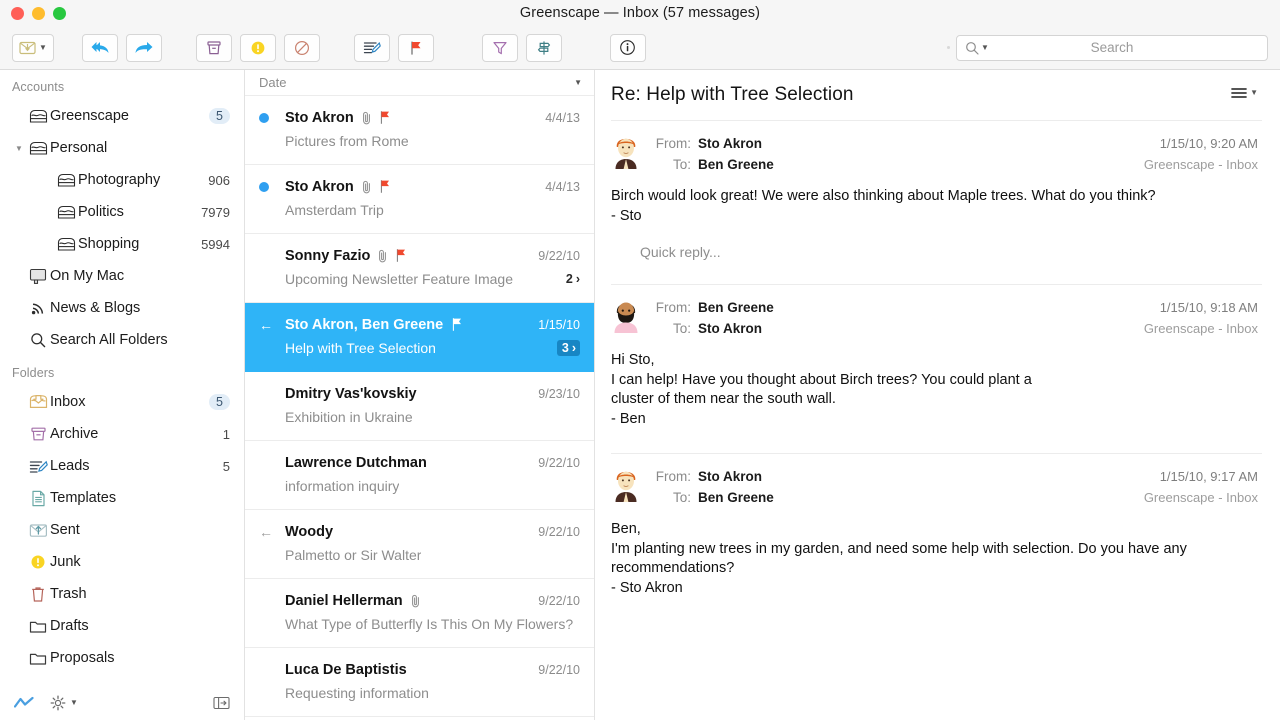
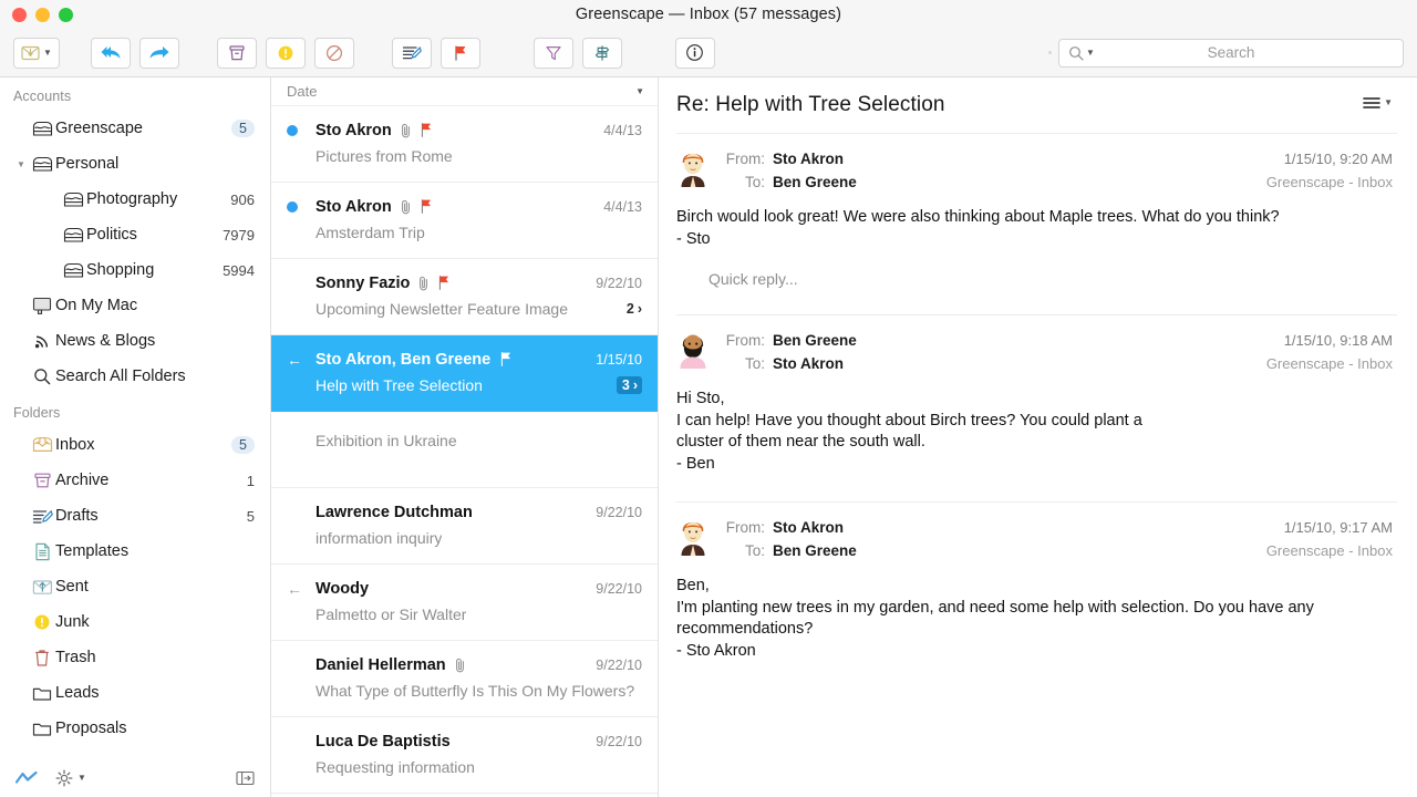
  Greenscape — Inbox (57 messages)
  ▼
  ▼
  Search
  Accounts
  Greenscape
  5
  ▼
  Personal
  Photography
  906
  Politics
  7979
  Shopping
  5994
  On My Mac
  News & Blogs
  Search All Folders
  Folders
  Inbox
  5
  Archive
  1
- Leads
+ Drafts
  5
  Templates
  Sent
  Junk
  Trash
- Drafts
+ Leads
  Proposals
  ▼
  Date
  ▼
  Sto Akron
  4/4/13
  Pictures from Rome
  Sto Akron
  4/4/13
  Amsterdam Trip
  Sonny Fazio
  9/22/10
  Upcoming Newsletter Feature Image
  2
  ›
  ←
  Sto Akron, Ben Greene
  1/15/10
  Help with Tree Selection
  3
  ›
- Dmitry Vas'kovskiy
- 9/23/10
  Exhibition in Ukraine
  Lawrence Dutchman
  9/22/10
  information inquiry
  ←
  Woody
  9/22/10
  Palmetto or Sir Walter
  Daniel Hellerman
  9/22/10
  What Type of Butterfly Is This On My Flowers?
  Luca De Baptistis
  9/22/10
  Requesting information
  Re: Help with Tree Selection
  ▼
  From: Sto Akron
  To: Ben Greene
  1/15/10, 9:20 AM
  Greenscape - Inbox
  Birch would look great! We were also thinking about Maple trees. What do you think?
  - Sto
  Quick reply...
  From: Ben Greene
  To: Sto Akron
  1/15/10, 9:18 AM
  Greenscape - Inbox
  Hi Sto,
  I can help! Have you thought about Birch trees? You could plant a
  cluster of them near the south wall.
  - Ben
  From: Sto Akron
  To: Ben Greene
  1/15/10, 9:17 AM
  Greenscape - Inbox
  Ben,
  I'm planting new trees in my garden, and need some help with selection. Do you have any
  recommendations?
  - Sto Akron
